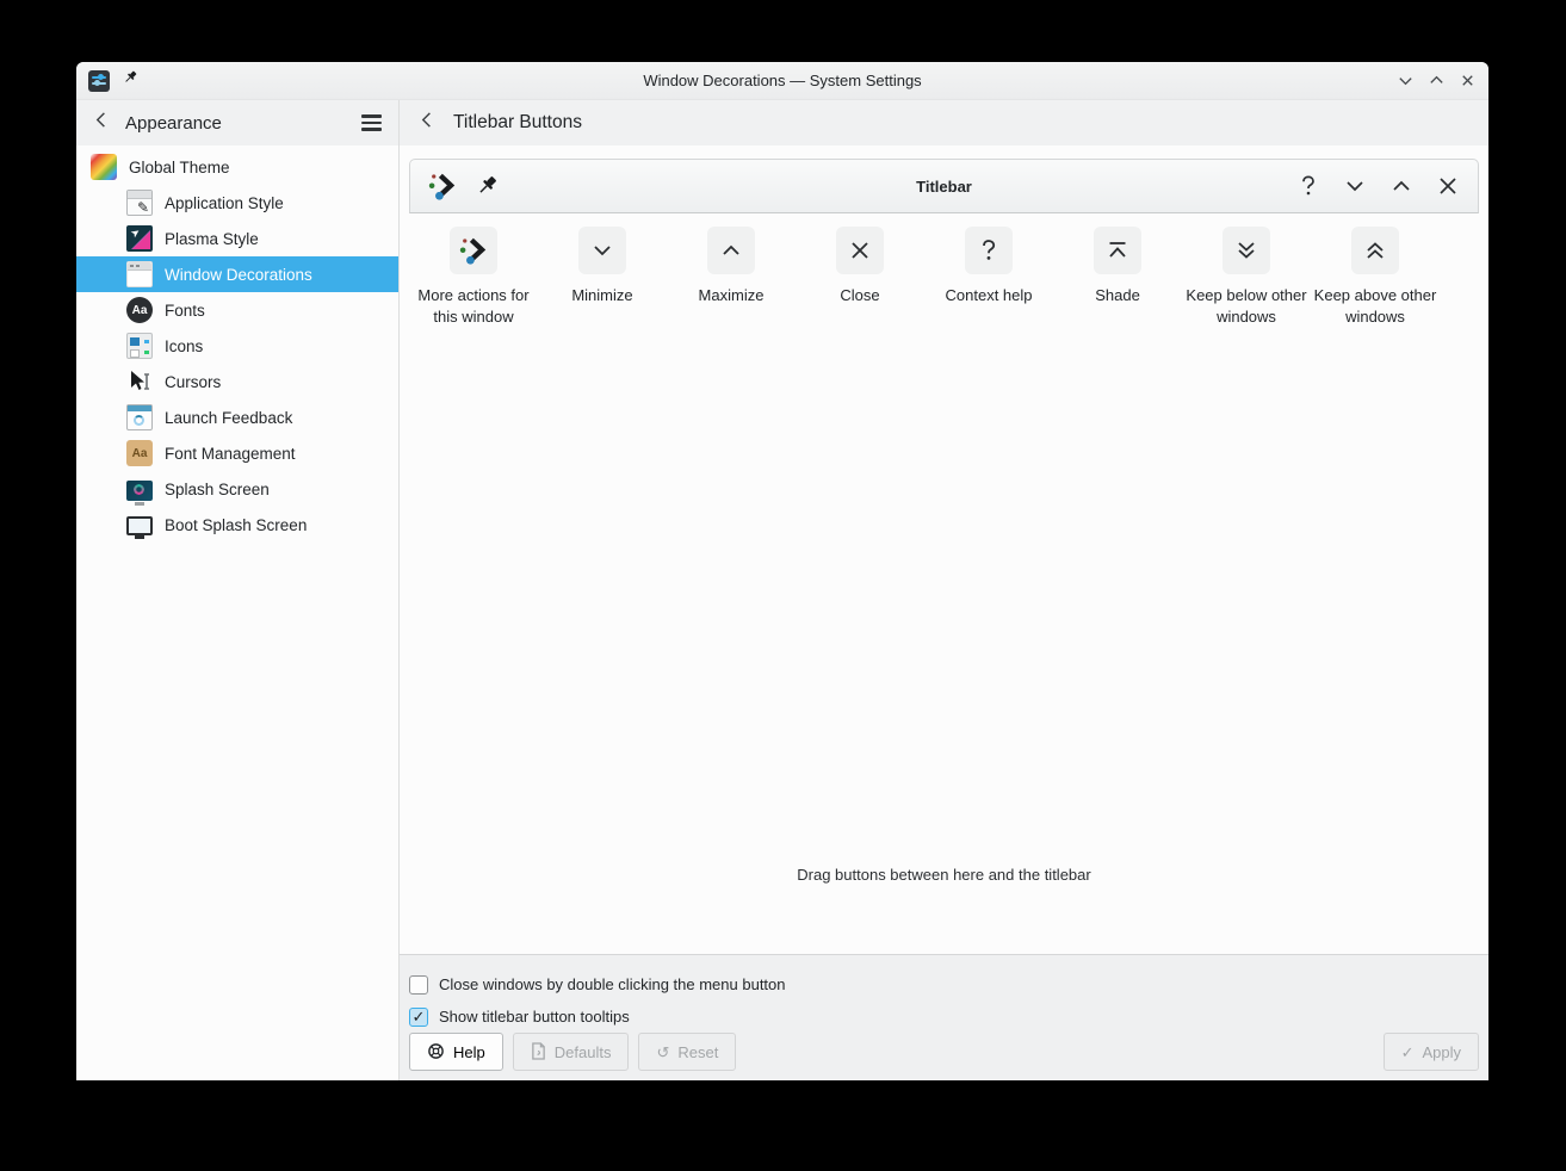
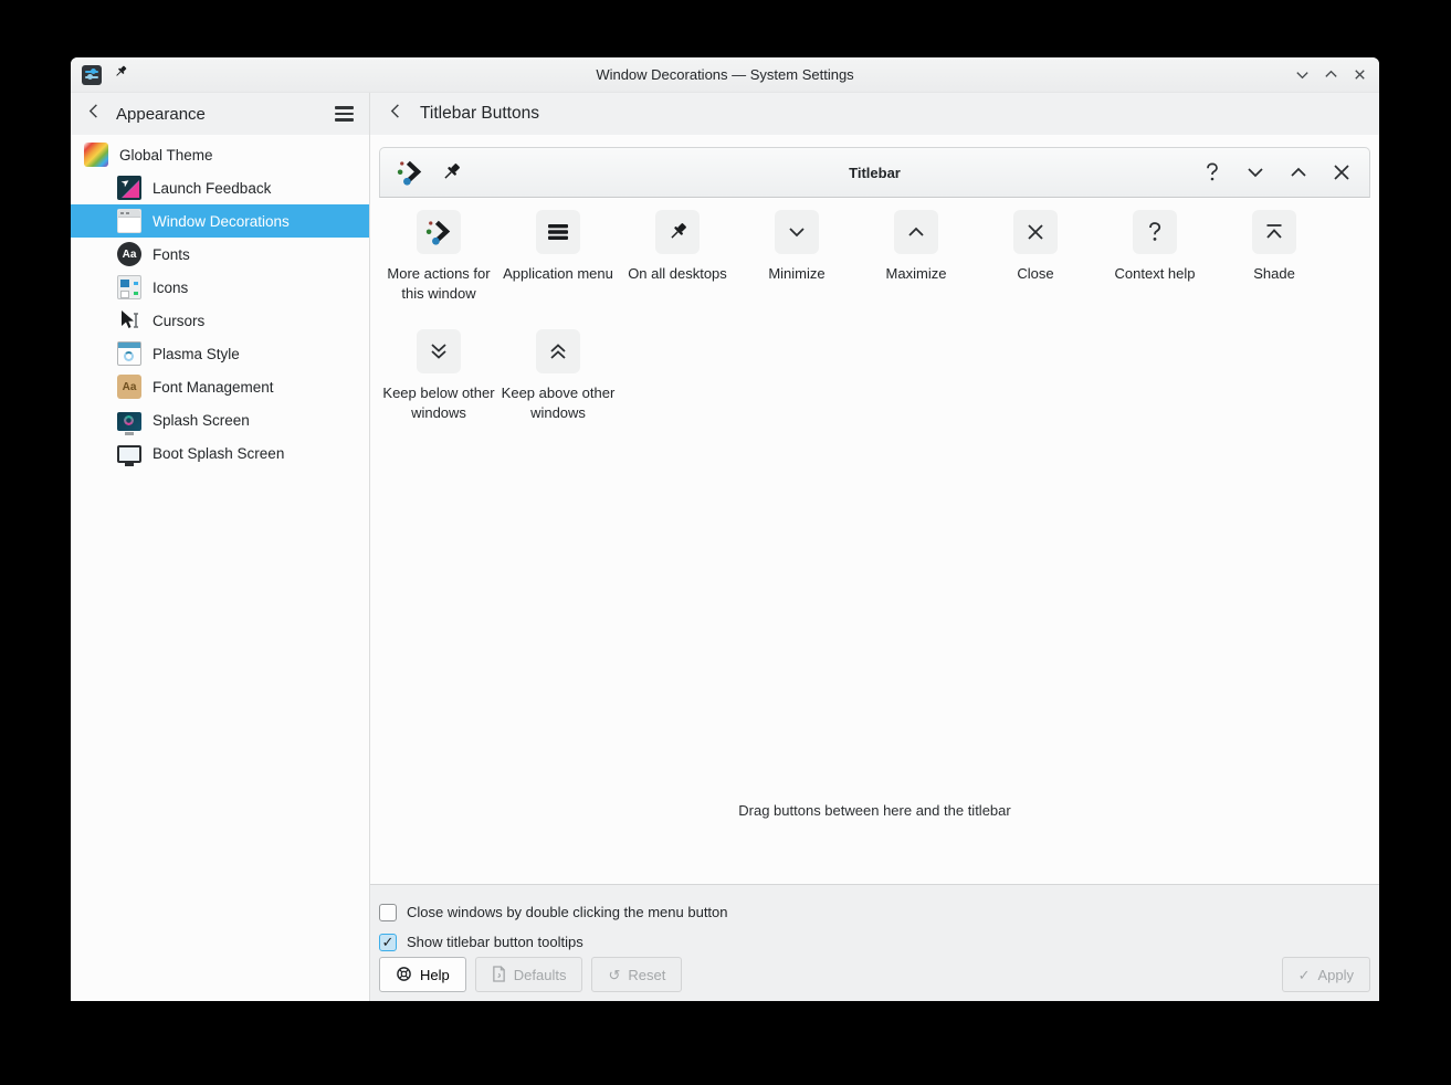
  Window Decorations — System Settings
  Appearance
  Titlebar Buttons
  Global Theme
- Application Style
- Plasma Style
+ Launch Feedback
  Window Decorations
  Aa
  Fonts
  Icons
  Cursors
- Launch Feedback
+ Plasma Style
  Aa
  Font Management
  Splash Screen
  Boot Splash Screen
  Titlebar
  More actions for this window
+ Application menu
+ On all desktops
  Minimize
  Maximize
  Close
  Context help
  Shade
  Keep below other windows
  Keep above other windows
  Drag buttons between here and the titlebar
  Close windows by double clicking the menu button
  ✓
  Show titlebar button tooltips
  Help
  Defaults
  ↺
  Reset
  ✓
  Apply
